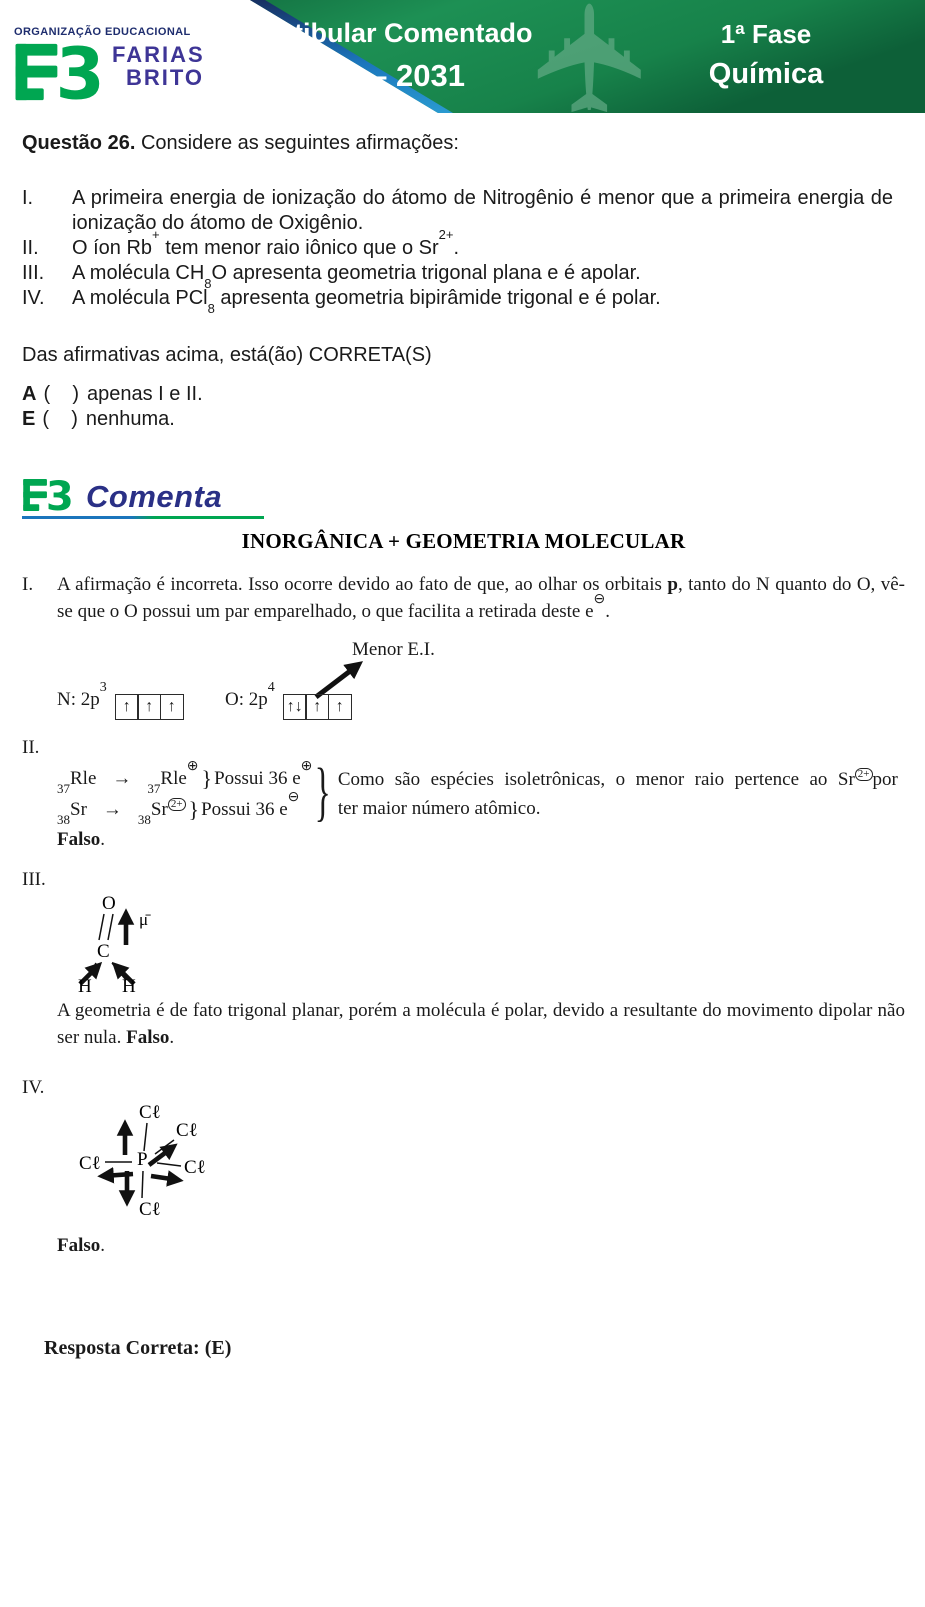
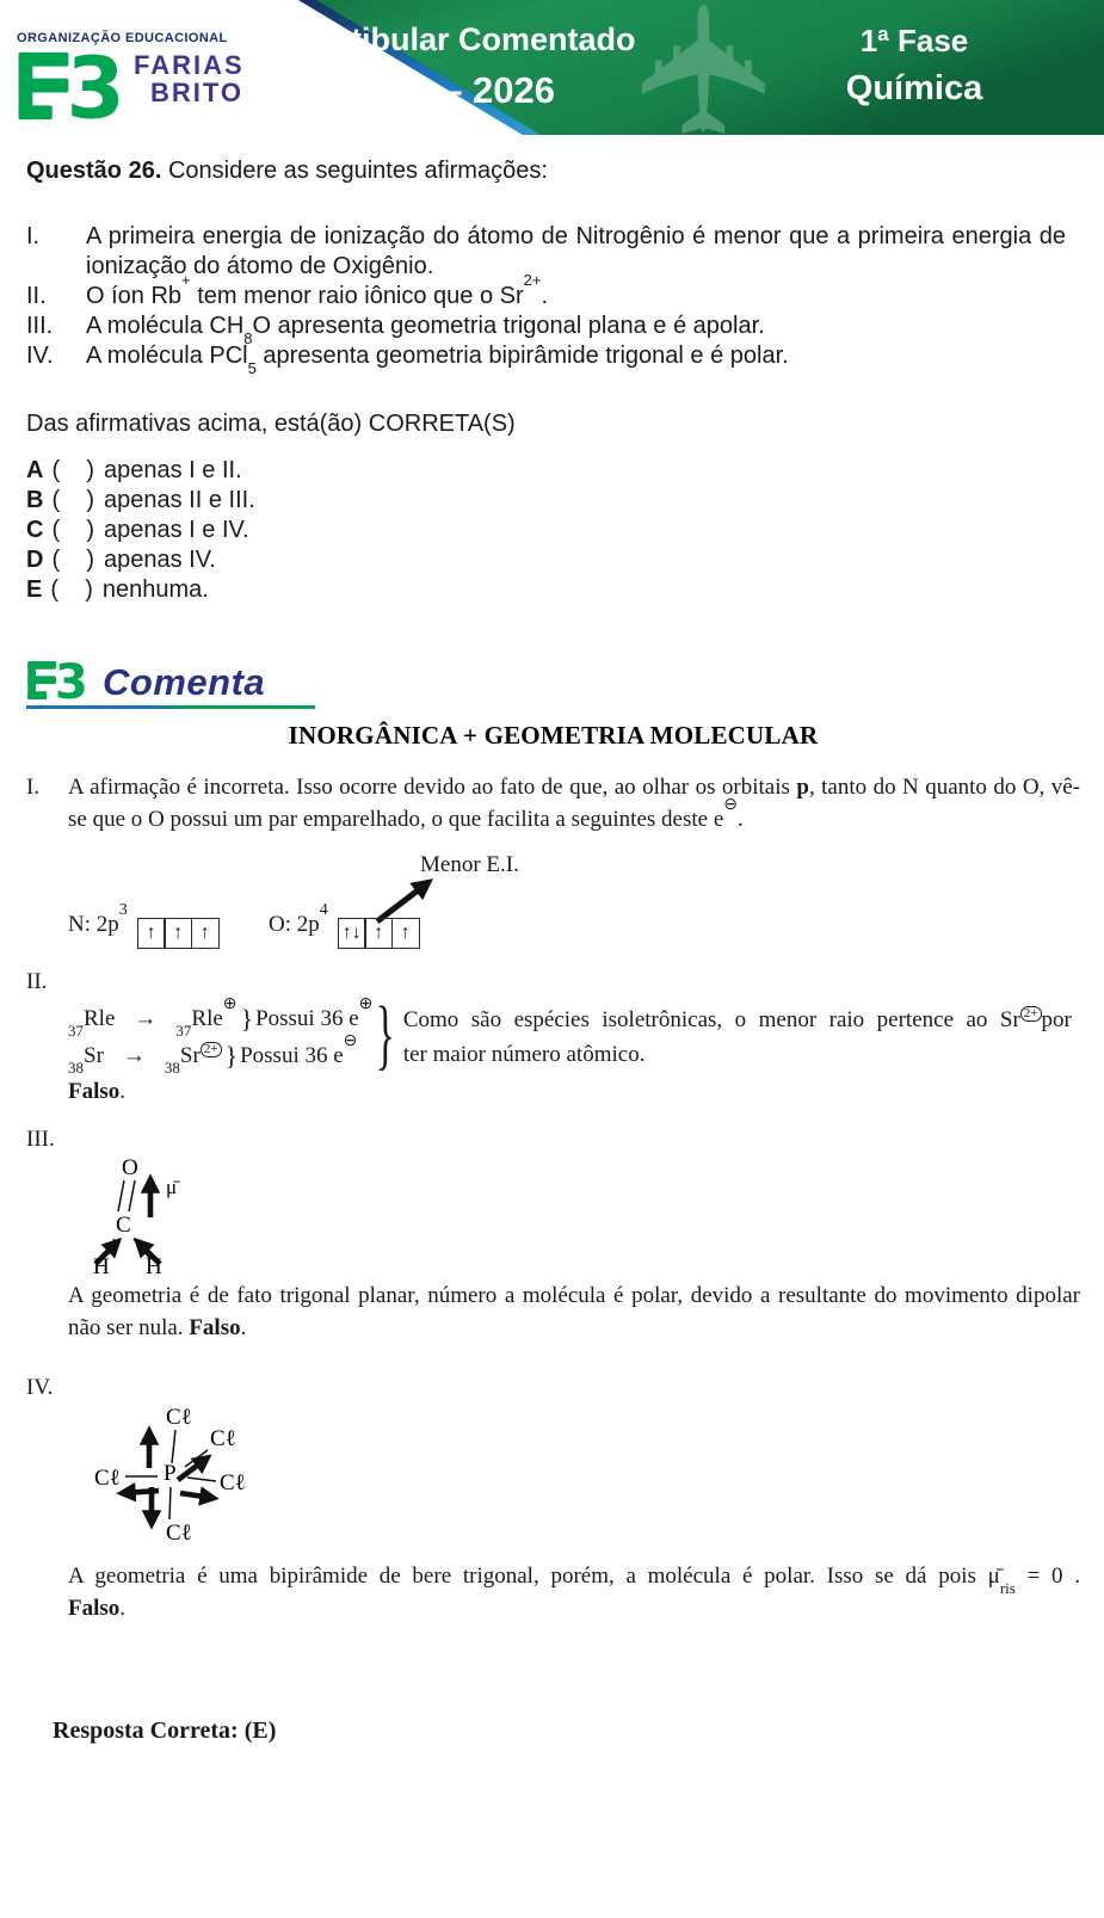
  ORGANIZAÇÃO EDUCACIONAL
  3
  FARIAS
  BRITO
  Vestibular Comentado
- ITA – 2031
+ ITA – 2026
  1ª Fase
  Química
  Questão 26. Considere as seguintes afirmações:
  I.
  A primeira energia de ionização do átomo de Nitrogênio é menor que a primeira energia de ionização do átomo de Oxigênio.
  II.
  O íon Rb+ tem menor raio iônico que o Sr2+.
  III.
  A molécula CH8O apresenta geometria trigonal plana e é apolar.
  IV.
- A molécula PCl8 apresenta geometria bipirâmide trigonal e é polar.
+ A molécula PCl5 apresenta geometria bipirâmide trigonal e é polar.
  Das afirmativas acima, está(ão) CORRETA(S)
  A ( ) apenas I e II.
+ B ( ) apenas II e III.
+ C ( ) apenas I e IV.
+ D ( ) apenas IV.
  E ( ) nenhuma.
  3
  Comenta
  INORGÂNICA + GEOMETRIA MOLECULAR
  I.
- A afirmação é incorreta. Isso ocorre devido ao fato de que, ao olhar os orbitais p, tanto do N quanto do O, vê-se que o O possui um par emparelhado, o que facilita a retirada deste e⊖.
+ A afirmação é incorreta. Isso ocorre devido ao fato de que, ao olhar os orbitais p, tanto do N quanto do O, vê-se que o O possui um par emparelhado, o que facilita a seguintes deste e⊖.
  Menor E.I.
  N: 2p3↑ ↑ ↑
  O: 2p4↑↓ ↑ ↑
  II.
  37Rle → 37Rle⊕}Possui 36 e⊕
  38Sr → 38Sr 2+ }Possui 36 e⊖
  }
  Como são espécies isoletrônicas, o menor raio pertence ao Sr 2+ por
  ter maior número atômico.
  Falso.
  III.
  O
  C
  H
  H
  μ̄
- A geometria é de fato trigonal planar, porém a molécula é polar, devido a resultante do movimento dipolar não ser nula. Falso.
+ A geometria é de fato trigonal planar, número a molécula é polar, devido a resultante do movimento dipolar não ser nula. Falso.
  IV.
  P
  Cℓ
  Cℓ
  Cℓ
  Cℓ
  Cℓ
+ A geometria é uma bipirâmide de bere trigonal, porém, a molécula é polar. Isso se dá pois μ̄ris = 0 .
  Falso.
  Resposta Correta: (E)
